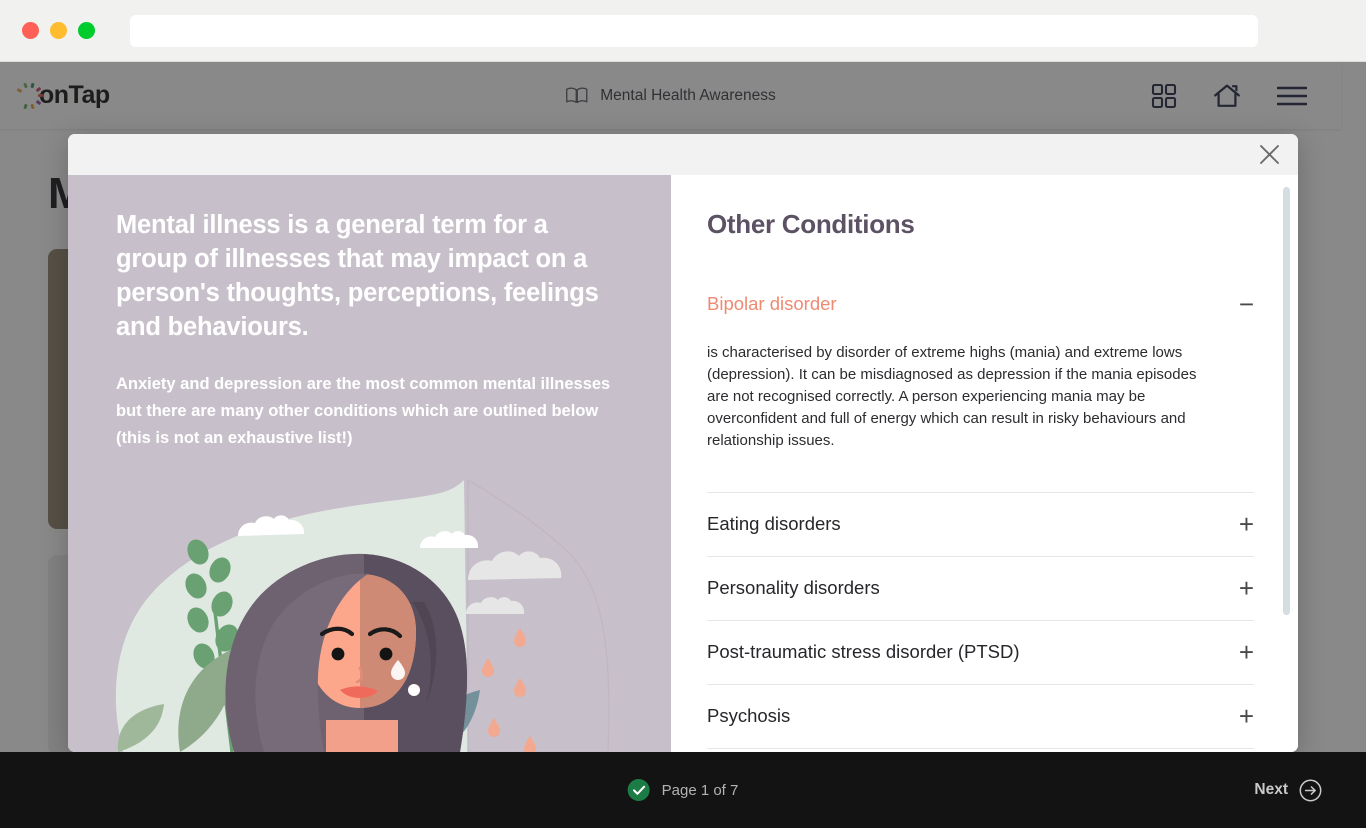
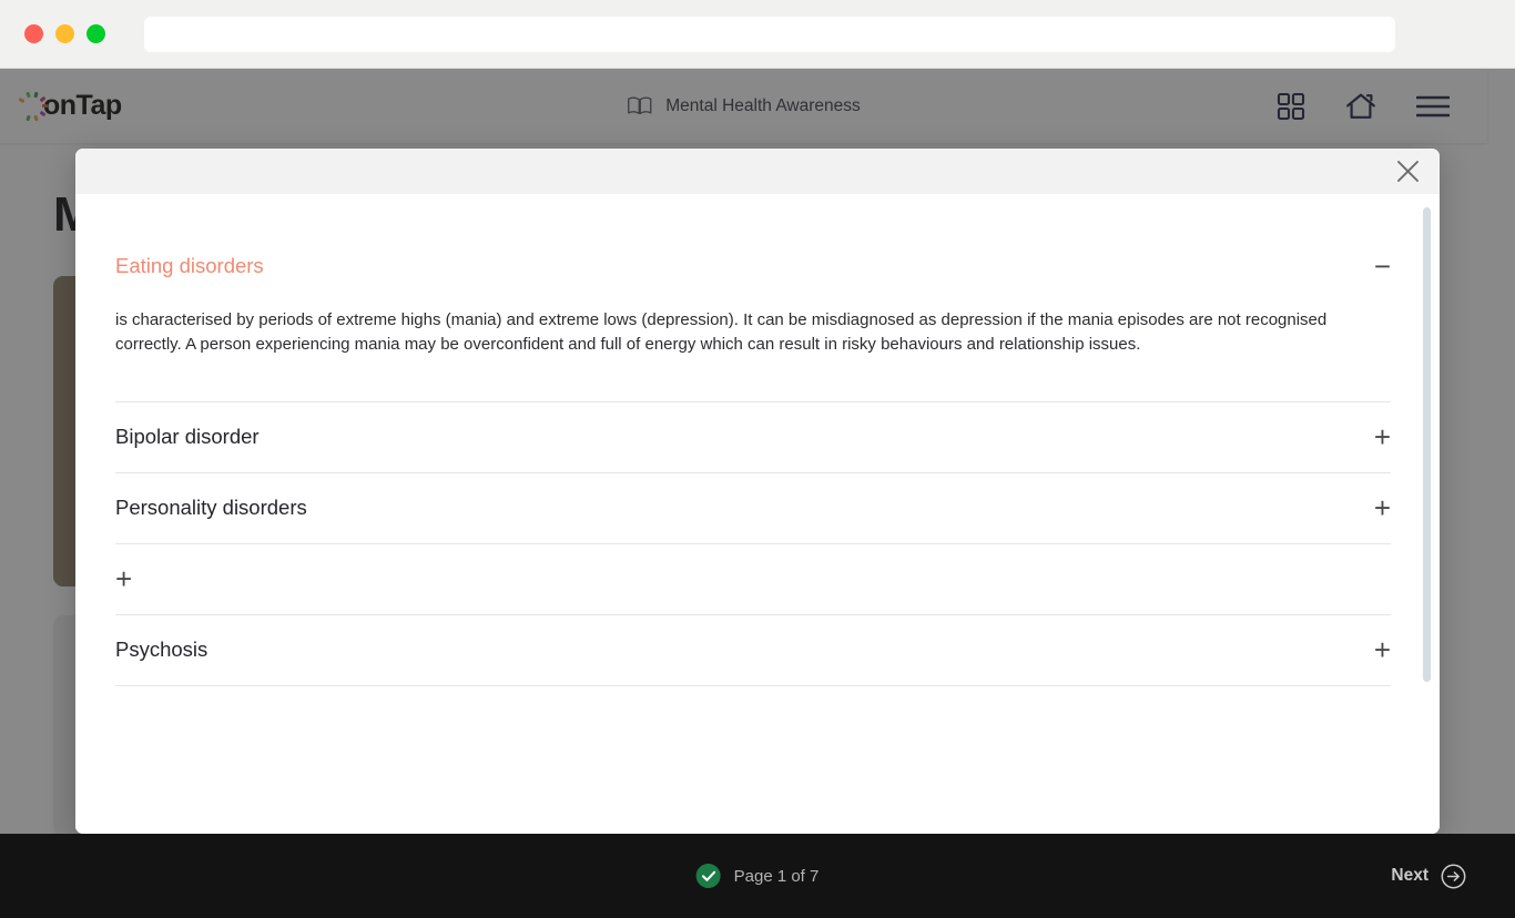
  onTap
  Mental Health Awareness
  M
- Mental illness is a general term for a group of illnesses that may impact on a person's thoughts, perceptions, feelings and behaviours.
- Anxiety and depression are the most common mental illnesses but there are many other conditions which are outlined below (this is not an exhaustive list!)
- Other Conditions
- Bipolar disorder
+ Eating disorders
  −
- is characterised by disorder of extreme highs (mania) and extreme lows (depression). It can be misdiagnosed as depression if the mania episodes are not recognised correctly. A person experiencing mania may be overconfident and full of energy which can result in risky behaviours and relationship issues.
+ is characterised by periods of extreme highs (mania) and extreme lows (depression). It can be misdiagnosed as depression if the mania episodes are not recognised correctly. A person experiencing mania may be overconfident and full of energy which can result in risky behaviours and relationship issues.
- Eating disorders
+ Bipolar disorder
  +
  Personality disorders
  +
- Post-traumatic stress disorder (PTSD)
  +
  Psychosis
  +
  Page 1 of 7
  Next
